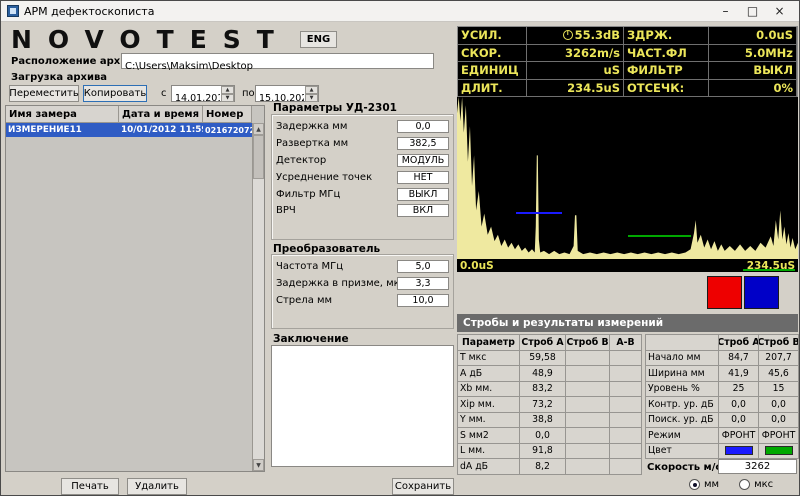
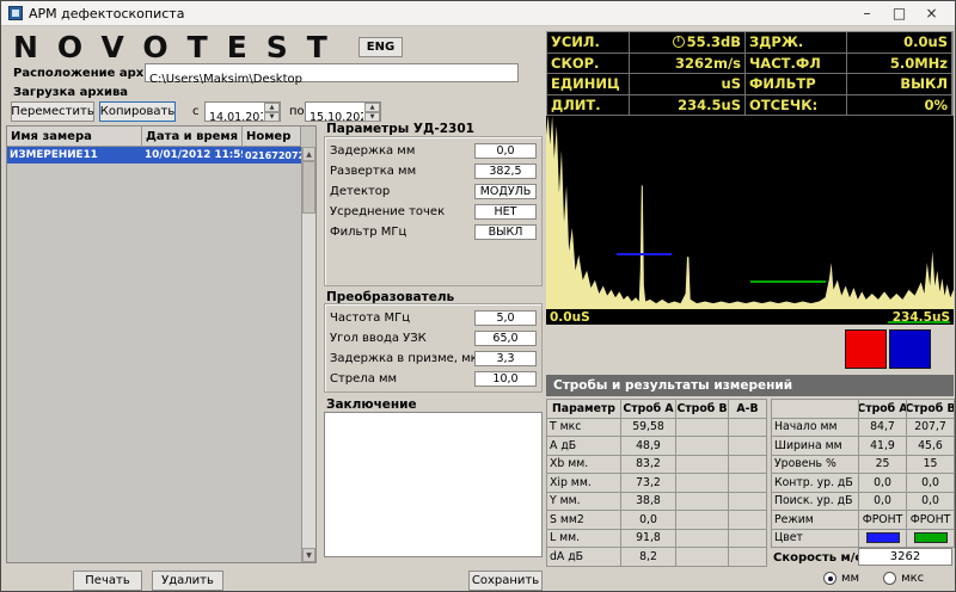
  АРМ дефектоскописта
  –
  □
  ×
  NOVOTEST
  ENG
  Расположение арх
  C:\Users\Maksim\Desktop
  Загрузка архива
  Переместить
  Копировать
  с
  14.01.20
  по
  15.10.20
  Имя замера
  Дата и время
  Номер
  ИЗМЕРЕНИЕ11
  10/01/2012 11:5
  02167207
  Печать
  Удалить
  Параметры УД-2301
  Задержка мм
  0,0
  Развертка мм
  382,5
  Детектор
  МОДУЛЬ
  Усреднение точек
  НЕТ
  Фильтр МГц
  ВЫКЛ
- ВРЧ
- ВКЛ
  Преобразователь
  Частота МГц
  5,0
+ Угол ввода УЗК
+ 65,0
  Задержка в призме, м
  3,3
  Стрела мм
  10,0
  Заключение
  Сохранить
  УСИЛ.
  55.3dB
  ЗДРЖ.
  0.0uS
  СКОР.
  3262m/s
  ЧАСТ.ФЛ
  5.0MHz
  ЕДИНИЦ
  uS
  ФИЛЬТР
  ВЫКЛ
  ДЛИТ.
  234.5uS
  ОТСЕЧК:
  0%
  0.0uS
  234.5uS
  Стробы и результаты измерений
  Параметр
  Строб А
  Строб В
  А-В
  Т мкс
  59,58
  А дБ
  48,9
  Хb мм.
  83,2
  Хip мм.
  73,2
  Y мм.
  38,8
  S мм2
  0,0
  L мм.
  91,8
  dА дБ
  8,2
  Строб А
  Строб В
  Начало мм
  84,7
  207,7
  Ширина мм
  41,9
  45,6
  Уровень %
  25
  15
  Контр. ур. дБ
  0,0
  0,0
  Поиск. ур. дБ
  0,0
  0,0
  Режим
  ФРОНТ
  ФРОНТ
  Цвет
  Скорость м/
  3262
  мм
  мкс
